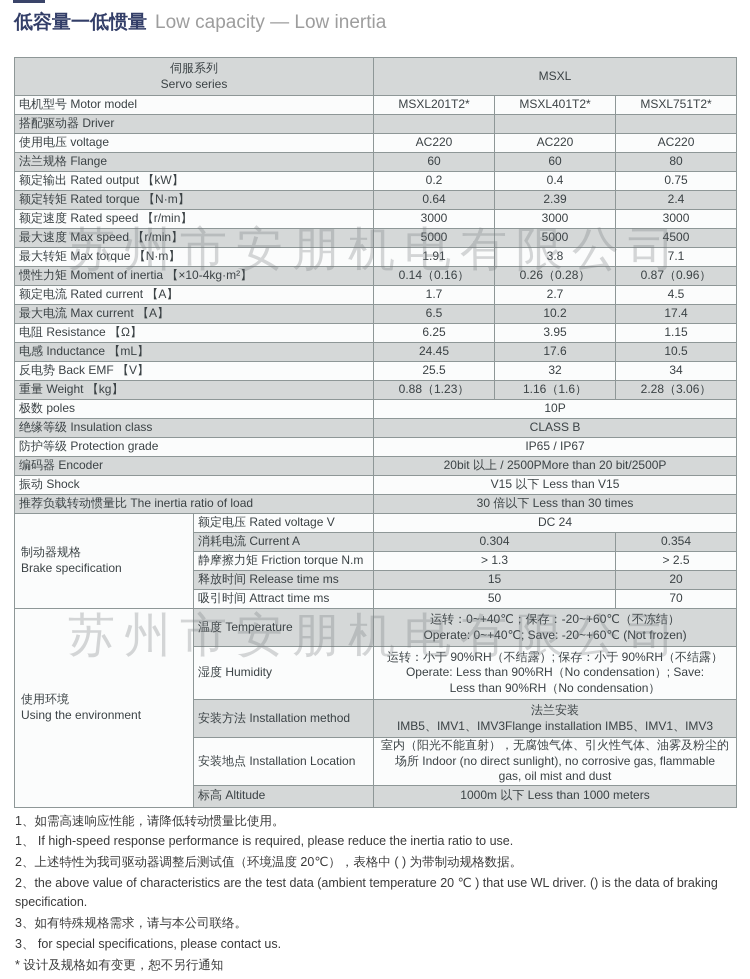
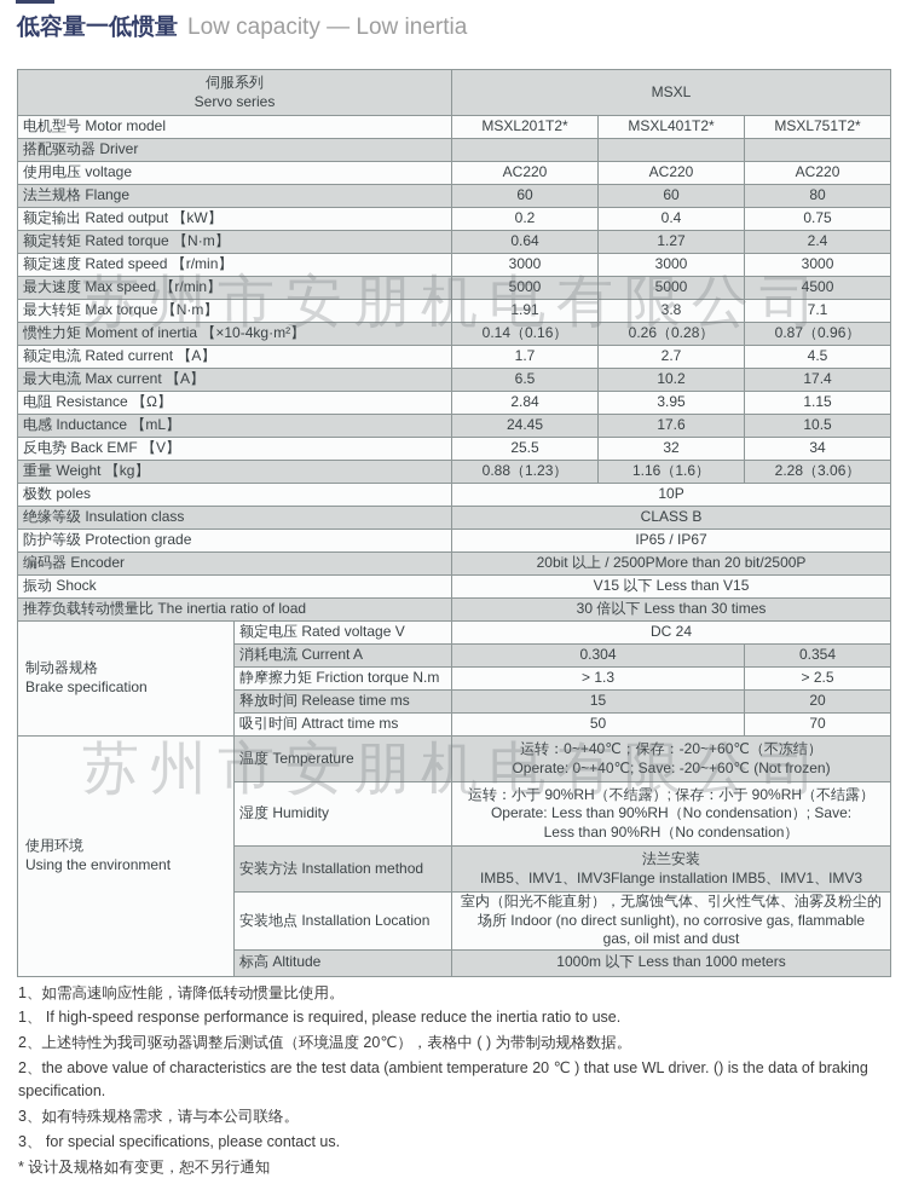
  低容量一低惯量 Low capacity — Low inertia
  伺服系列 Servo series	MSXL
  电机型号 Motor model	MSXL201T2*	MSXL401T2*	MSXL751T2*
  搭配驱动器 Driver
  使用电压 voltage	AC220	AC220	AC220
  法兰规格 Flange	60	60	80
  额定输出 Rated output 【kW】	0.2	0.4	0.75
- 额定转矩 Rated torque 【N·m】	0.64	2.39	2.4
+ 额定转矩 Rated torque 【N·m】	0.64	1.27	2.4
  额定速度 Rated speed 【r/min】	3000	3000	3000
  最大速度 Max speed 【r/min】	5000	5000	4500
  最大转矩 Max torque 【N·m】	1.91	3.8	7.1
  惯性力矩 Moment of inertia 【×10-4kg·m²】	0.14（0.16）	0.26（0.28）	0.87（0.96）
  额定电流 Rated current 【A】	1.7	2.7	4.5
  最大电流 Max current 【A】	6.5	10.2	17.4
- 电阻 Resistance 【Ω】	6.25	3.95	1.15
+ 电阻 Resistance 【Ω】	2.84	3.95	1.15
  电感 Inductance 【mL】	24.45	17.6	10.5
  反电势 Back EMF 【V】	25.5	32	34
  重量 Weight 【kg】	0.88（1.23）	1.16（1.6）	2.28（3.06）
  极数 poles	10P
  绝缘等级 Insulation class	CLASS B
  防护等级 Protection grade	IP65 / IP67
  编码器 Encoder	20bit 以上 / 2500PMore than 20 bit/2500P
  振动 Shock	V15 以下 Less than V15
  推荐负载转动惯量比 The inertia ratio of load	30 倍以下 Less than 30 times
  制动器规格 Brake specification	额定电压 Rated voltage V	DC 24
  消耗电流 Current A	0.304	0.354
  静摩擦力矩 Friction torque N.m	> 1.3	> 2.5
  释放时间 Release time ms	15	20
  吸引时间 Attract time ms	50	70
  使用环境 Using the environment	温度 Temperature	运转：0~+40℃；保存：-20~+60℃（不冻结） Operate: 0~+40℃; Save: -20~+60℃ (Not frozen)
  湿度 Humidity	运转：小于 90%RH（不结露）; 保存：小于 90%RH（不结露） Operate: Less than 90%RH（No condensation）; Save: Less than 90%RH（No condensation）
  安装方法 Installation method	法兰安装 IMB5、IMV1、IMV3Flange installation IMB5、IMV1、IMV3
  安装地点 Installation Location	室内（阳光不能直射），无腐蚀气体、引火性气体、油雾及粉尘的 场所 Indoor (no direct sunlight), no corrosive gas, flammable gas, oil mist and dust
  标高 Altitude	1000m 以下 Less than 1000 meters
  苏州市安朋机电有限公司
  苏州市安朋机电有限公司
  1、如需高速响应性能，请降低转动惯量比使用。
  1、 If high-speed response performance is required, please reduce the inertia ratio to use.
  2、上述特性为我司驱动器调整后测试值（环境温度 20℃），表格中 ( ) 为带制动规格数据。
  2、the above value of characteristics are the test data (ambient temperature 20 ℃ ) that use WL driver. () is the data of braking specification.
  3、如有特殊规格需求，请与本公司联络。
  3、 for special specifications, please contact us.
  * 设计及规格如有变更，恕不另行通知
